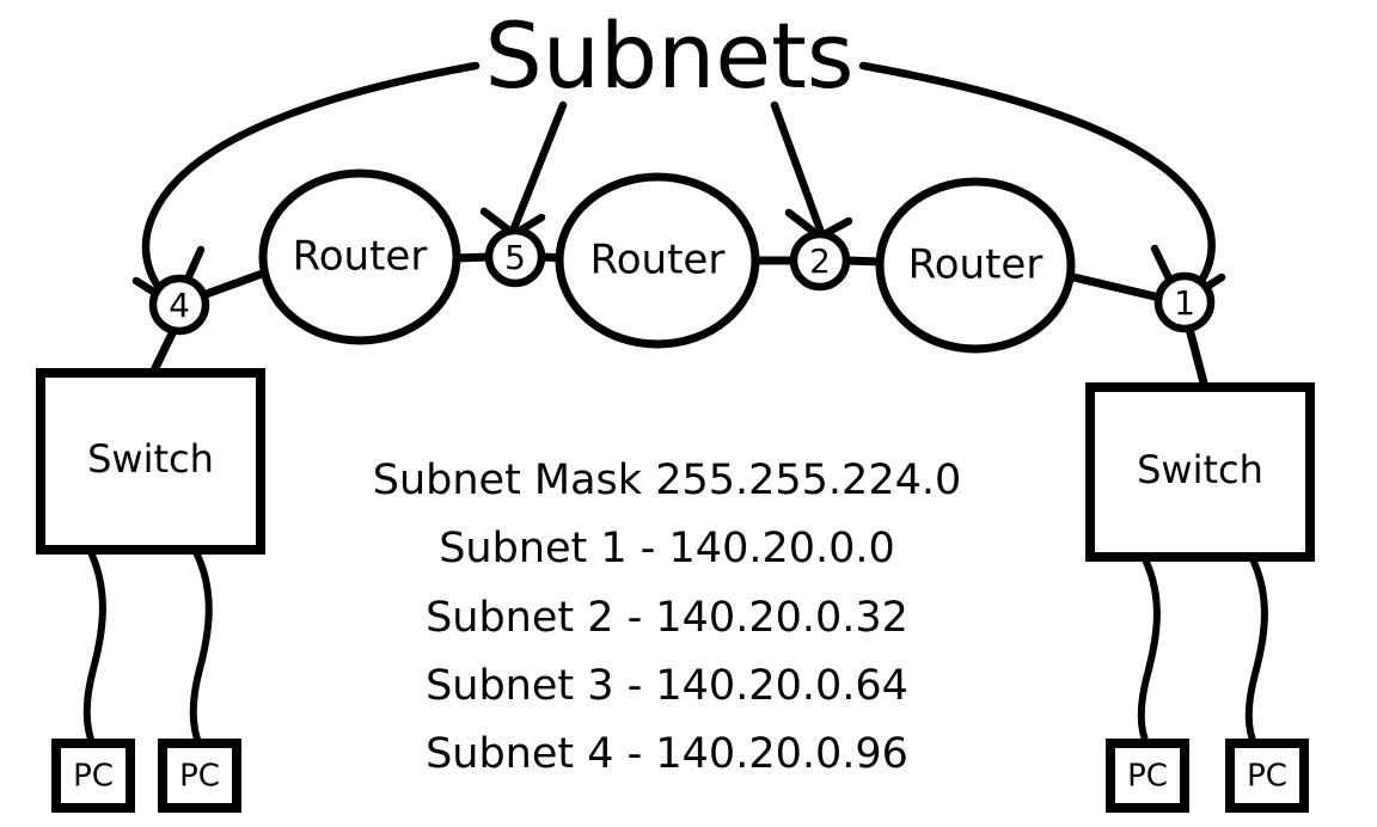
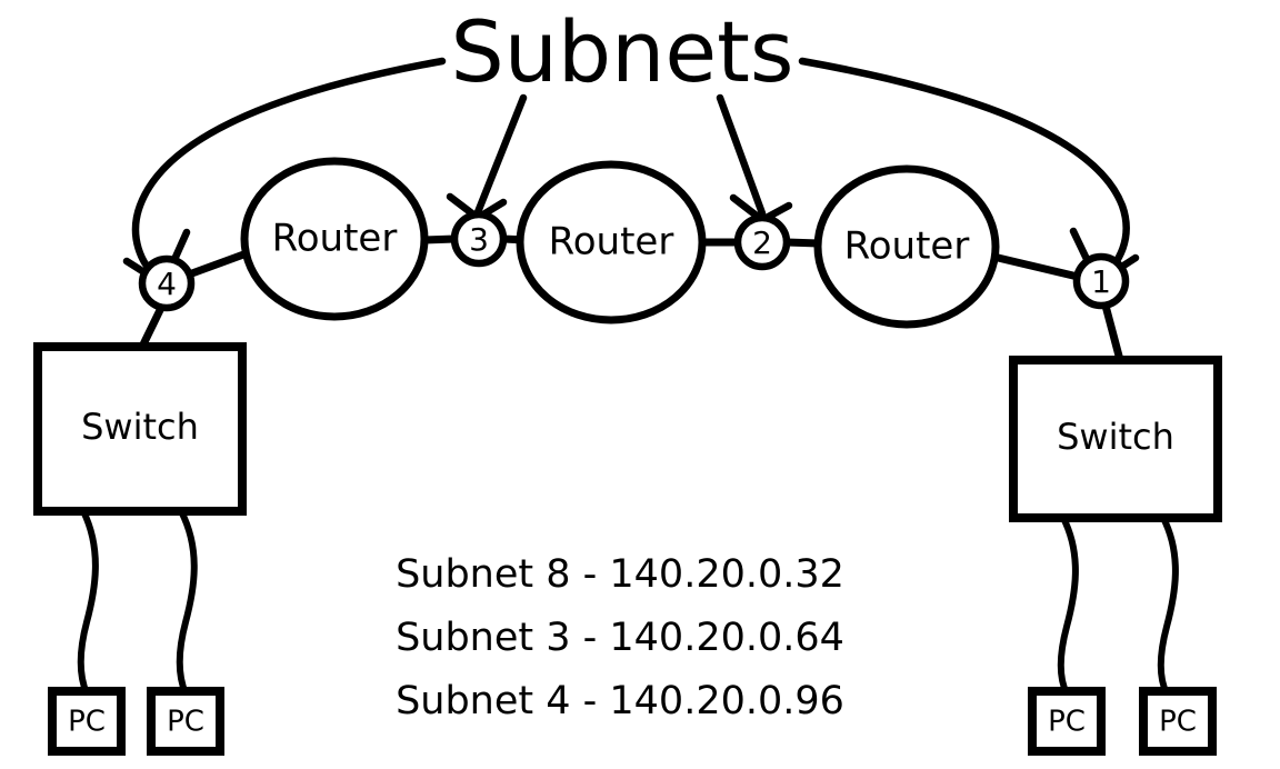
  Router
  Router
  Router
  4
- 5
+ 3
  2
  1
  Switch
  PC
  PC
  Switch
  PC
  PC
  Subnets
- Subnet Mask 255.255.224.0
- Subnet 1 - 140.20.0.0
- Subnet 2 - 140.20.0.32
+ Subnet 8 - 140.20.0.32
  Subnet 3 - 140.20.0.64
  Subnet 4 - 140.20.0.96
